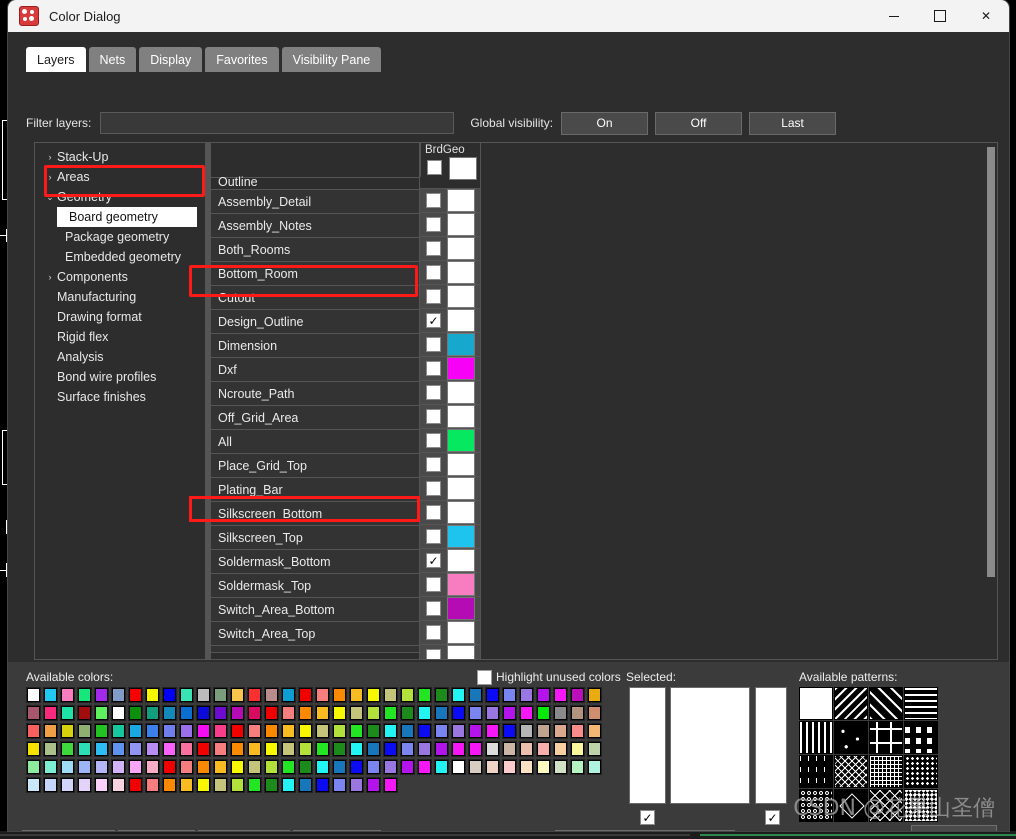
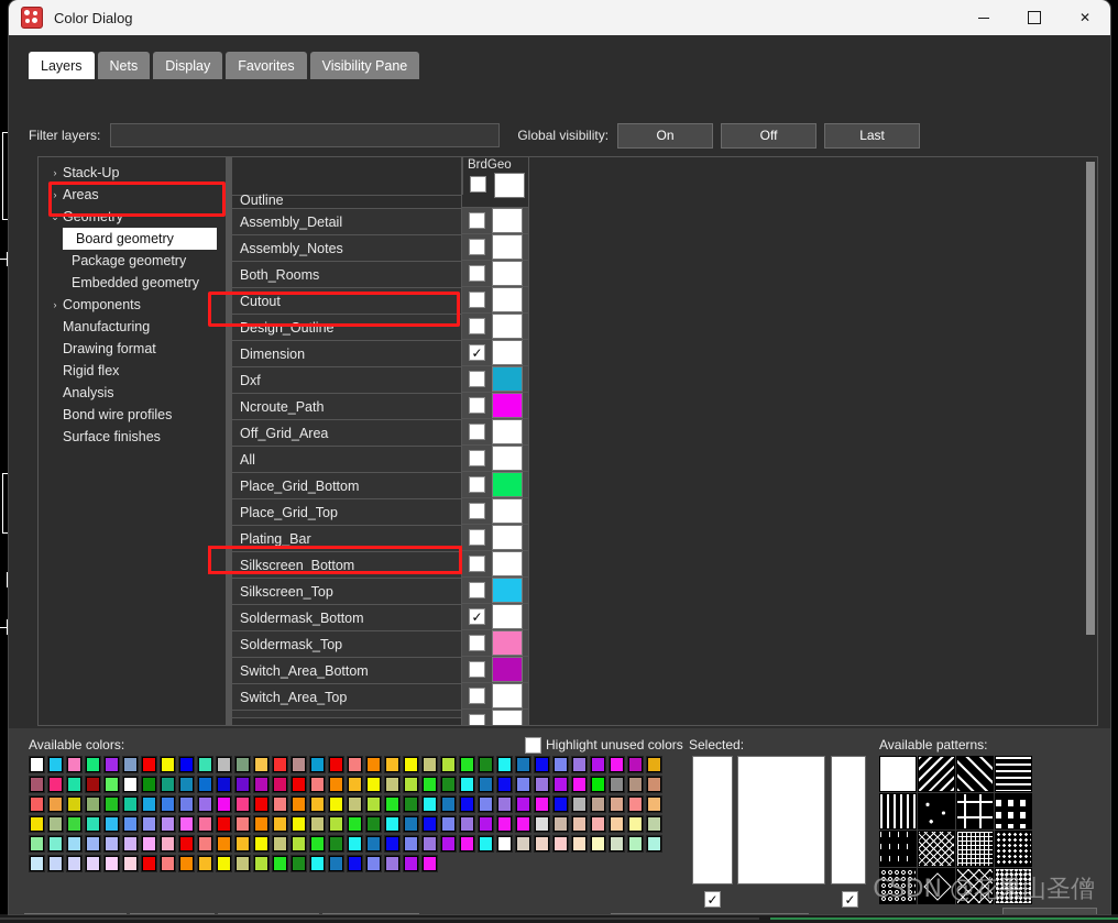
  Color Dialog
  ✕
  Layers
  Nets
  Display
  Favorites
  Visibility Pane
  Filter layers:
  Global visibility:
  On
  Off
  Last
  ›
  Stack-Up
  ›
  Areas
  ⌄
  Geometry
  Board geometry
  Package geometry
  Embedded geometry
  ›
  Components
  Manufacturing
  Drawing format
  Rigid flex
  Analysis
  Bond wire profiles
  Surface finishes
  Outline
  Assembly_Detail
  Assembly_Notes
  Both_Rooms
- Bottom_Room
  Cutout
  Design_Outline
  Dimension
  Dxf
  Ncroute_Path
  Off_Grid_Area
  All
+ Place_Grid_Bottom
  Place_Grid_Top
  Plating_Bar
  Silkscreen_Bottom
  Silkscreen_Top
  Soldermask_Bottom
  Soldermask_Top
  Switch_Area_Bottom
  Switch_Area_Top
  BrdGeo
  ✓
  ✓
  Available colors:
  Highlight unused colors
  Selected:
  ✓
  ✓
  Available patterns:
  CSDN @花果山圣僧
